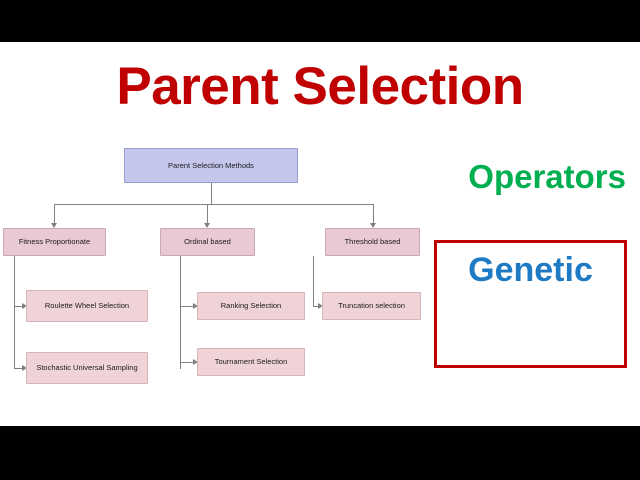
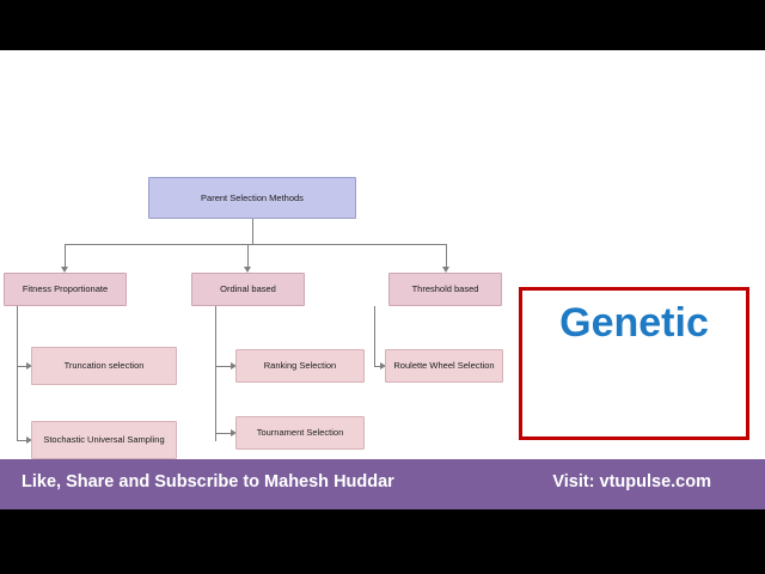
- Parent Selection
- Operators
  Genetic
  Parent Selection Methods
  Fitness Proportionate
  Ordinal based
  Threshold based
- Roulette Wheel Selection
+ Truncation selection
  Stochastic Universal Sampling
  Ranking Selection
  Tournament Selection
- Truncation selection
+ Roulette Wheel Selection
+ Like, Share and Subscribe to Mahesh Huddar
+ Visit: vtupulse.com
